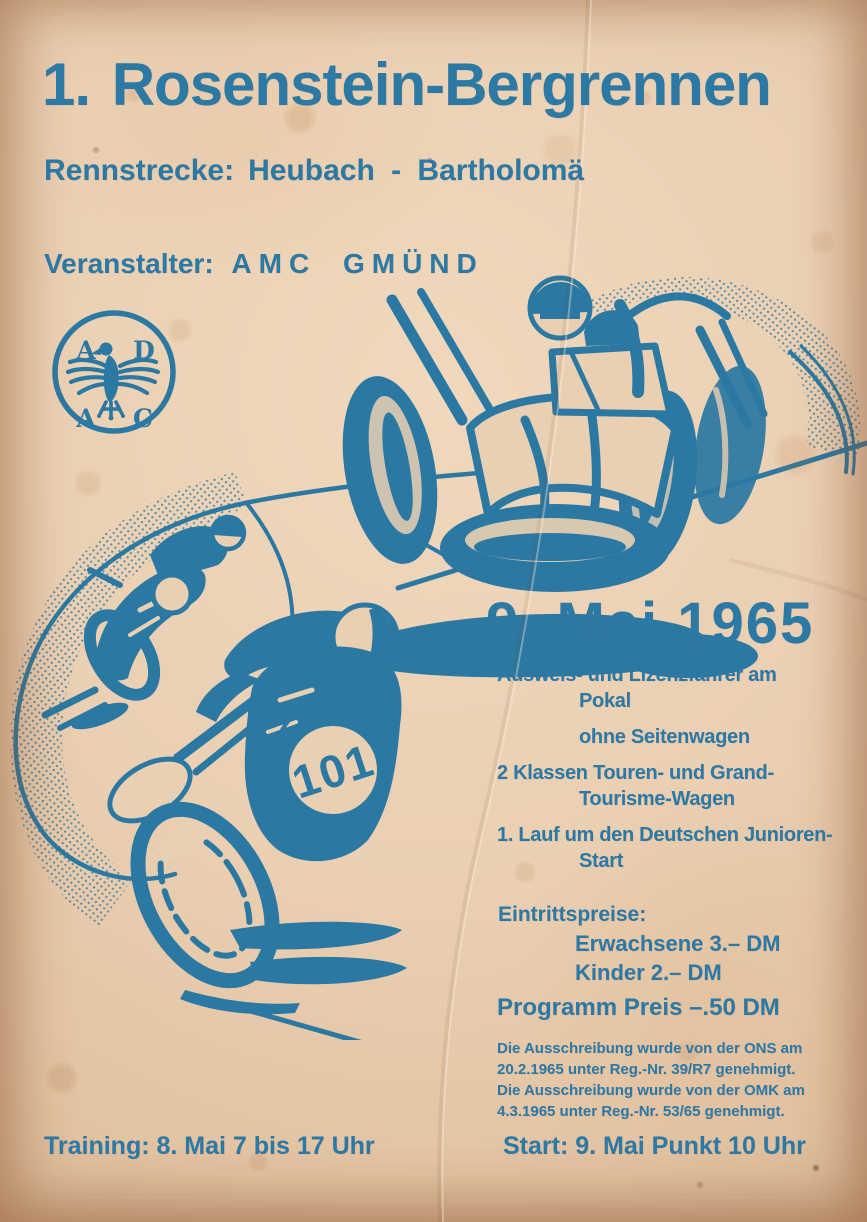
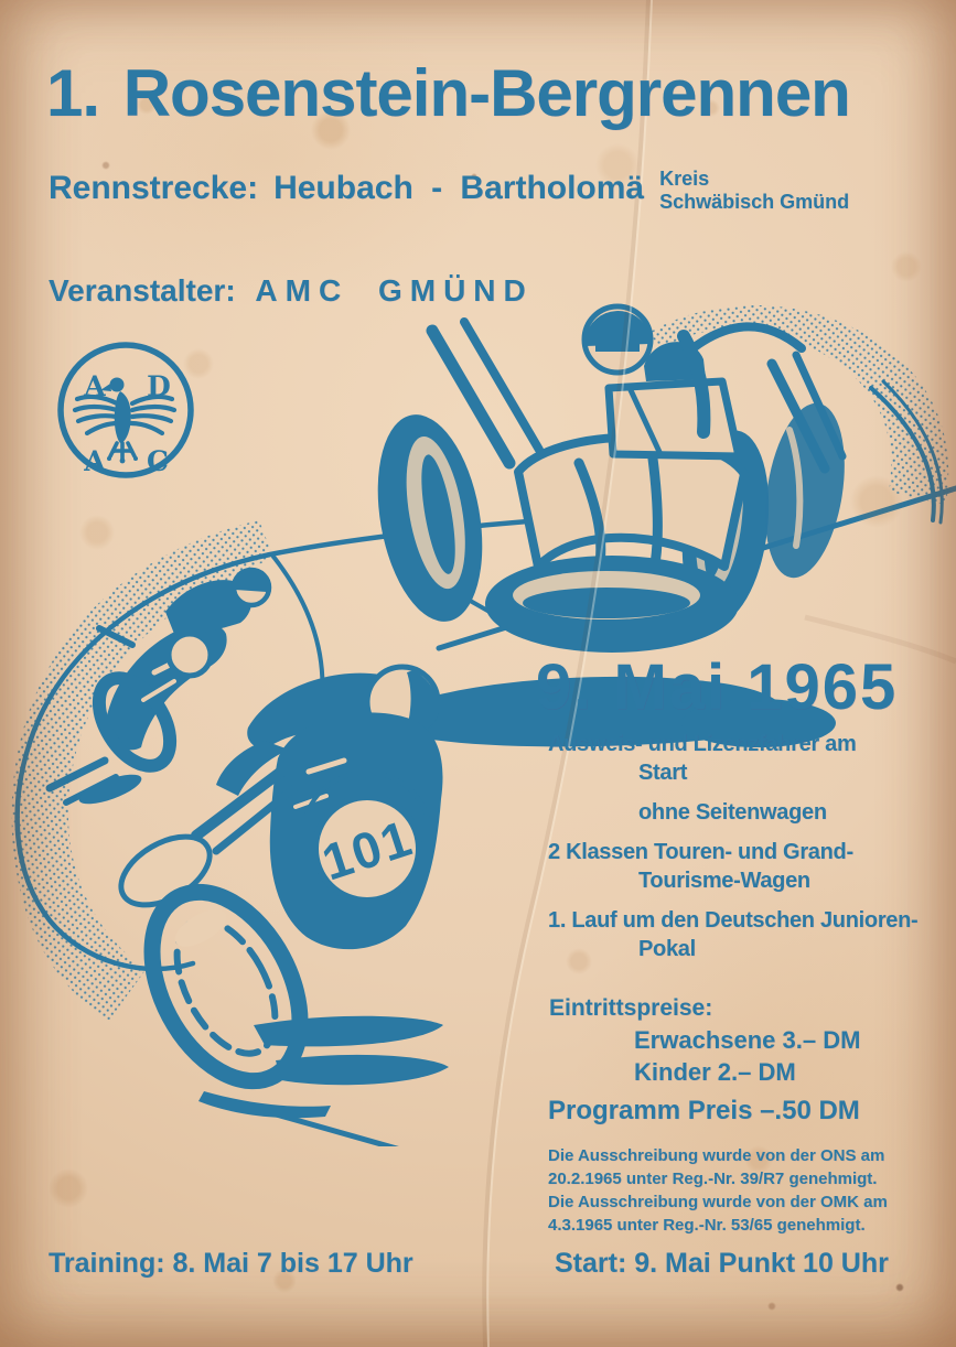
  1. Rosenstein-Bergrennen
  Rennstrecke:
  Heubach - Bartholomä
+ Kreis
+ Schwäbisch Gmünd
  Veranstalter: AMC GMÜND
  9. Mai 1965
  Ausweis- und Lizenzfahrer am
- Pokal
+ Start
  ohne Seitenwagen
  2 Klassen Touren- und Grand-
  Tourisme-Wagen
  1. Lauf um den Deutschen Junioren-
- Start
+ Pokal
  Eintrittspreise:
  Erwachsene 3.– DM
  Kinder 2.– DM
  Programm Preis –.50 DM
  Die Ausschreibung wurde von der ONS am 20.2.1965 unter Reg.-Nr. 39/R7 genehmigt. Die Ausschreibung wurde von der OMK am 4.3.1965 unter Reg.-Nr. 53/65 genehmigt.
  Training: 8. Mai 7 bis 17 Uhr
  Start: 9. Mai Punkt 10 Uhr
